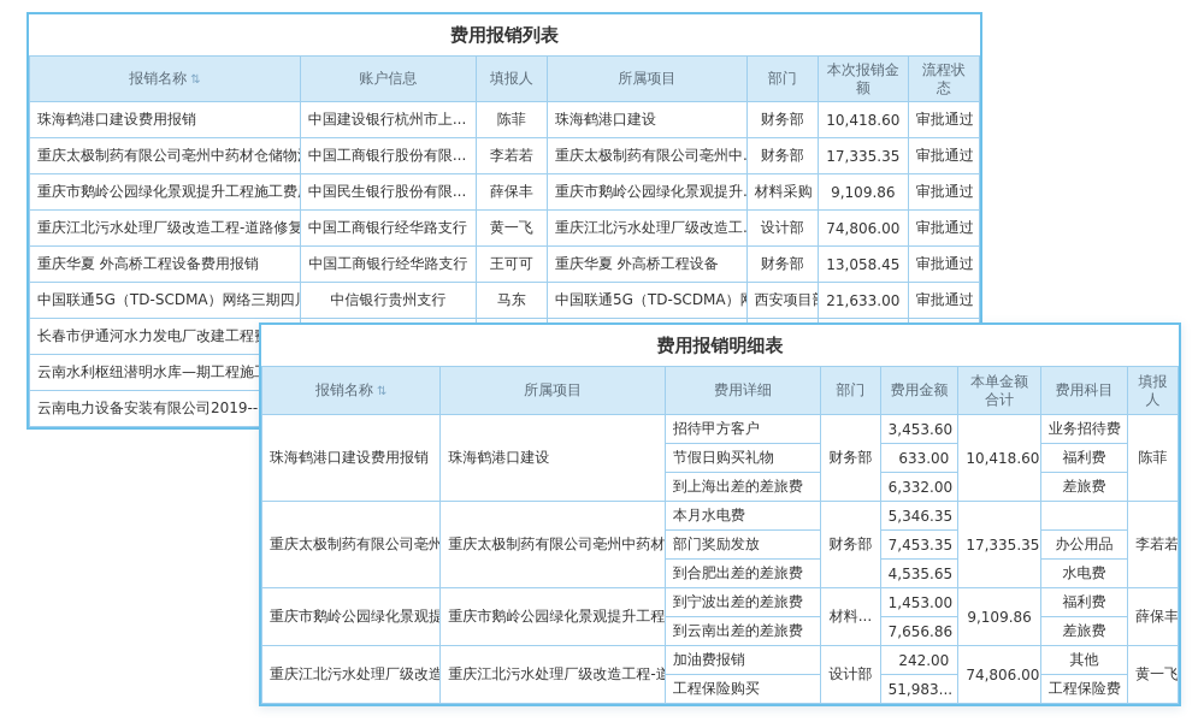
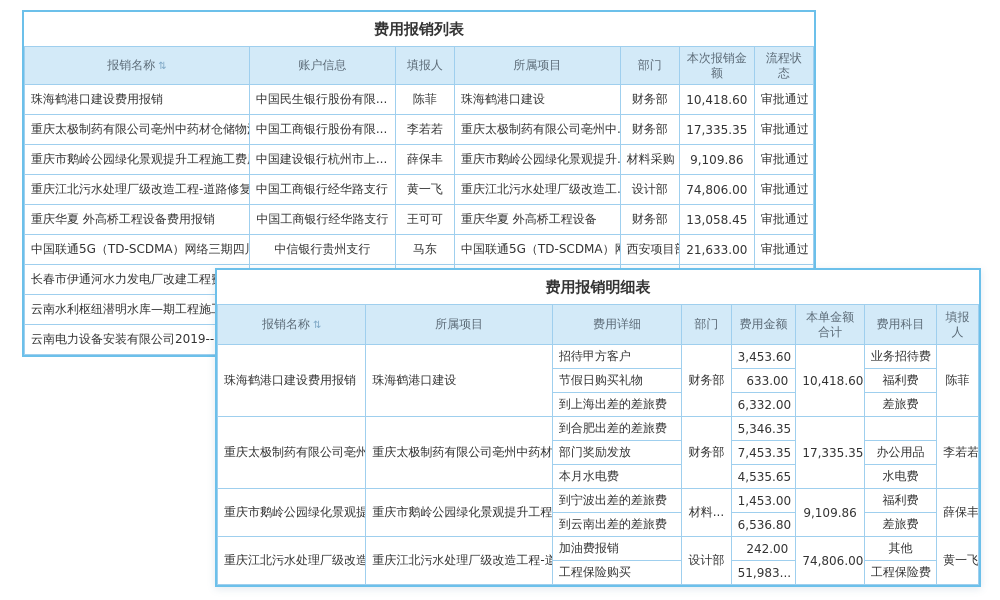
  费用报销列表
  报销名称 ⇅	账户信息	填报人	所属项目	部门	本次报销金额	流程状态
- 珠海鹤港口建设费用报销	中国建设银行杭州市上...	陈菲	珠海鹤港口建设	财务部	10,418.60	审批通过
+ 珠海鹤港口建设费用报销	中国民生银行股份有限...	陈菲	珠海鹤港口建设	财务部	10,418.60	审批通过
  重庆太极制药有限公司亳州中药材仓储物	中国工商银行股份有限...	李若若	重庆太极制药有限公司亳州中.	财务部	17,335.35	审批通过
- 重庆市鹅岭公园绿化景观提升工程施工费	中国民生银行股份有限...	薛保丰	重庆市鹅岭公园绿化景观提升.	材料采购	9,109.86	审批通过
+ 重庆市鹅岭公园绿化景观提升工程施工费	中国建设银行杭州市上...	薛保丰	重庆市鹅岭公园绿化景观提升.	材料采购	9,109.86	审批通过
  重庆江北污水处理厂级改造工程-道路修复	中国工商银行经华路支行	黄一飞	重庆江北污水处理厂级改造工.	设计部	74,806.00	审批通过
  重庆华夏 外高桥工程设备费用报销	中国工商银行经华路支行	王可可	重庆华夏 外高桥工程设备	财务部	13,058.45	审批通过
  中国联通5G（TD-SCDMA）网络三期四	中信银行贵州支行	马东	中国联通5G（TD-SCDMA）	西安项目	21,633.00	审批通过
  长春市伊通河水力发电厂改建工程
  云南水利枢纽潜明水库—期工程施
  费用报销明细表
  报销名称 ⇅	所属项目	费用详细	部门	费用金额	本单金额合计	费用科目	填报人
  珠海鹤港口建设费用报销	珠海鹤港口建设	招待甲方客户	财务部	3,453.60	10,418.60	业务招待费	陈菲
  节假日购买礼物	633.00	福利费
  到上海出差的差旅费	6,332.00	差旅费
- 重庆太极制药有限公司亳州	重庆太极制药有限公司亳州中药材	本月水电费	财务部	5,346.35	17,335.35		李若若
+ 重庆太极制药有限公司亳州	重庆太极制药有限公司亳州中药材	到合肥出差的差旅费	财务部	5,346.35	17,335.35		李若若
  部门奖励发放	7,453.35	办公用品
- 到合肥出差的差旅费	4,535.65	水电费
+ 本月水电费	4,535.65	水电费
  重庆市鹅岭公园绿化景观提	重庆市鹅岭公园绿化景观提升工程	到宁波出差的差旅费	材料...	1,453.00	9,109.86	福利费	薛保丰
- 到云南出差的差旅费	7,656.86	差旅费
+ 到云南出差的差旅费	6,536.80	差旅费
  重庆江北污水处理厂级改造	重庆江北污水处理厂级改造工程-道	加油费报销	设计部	242.00	74,806.00	其他	黄一飞
  工程保险购买	51,983...	工程保险费
